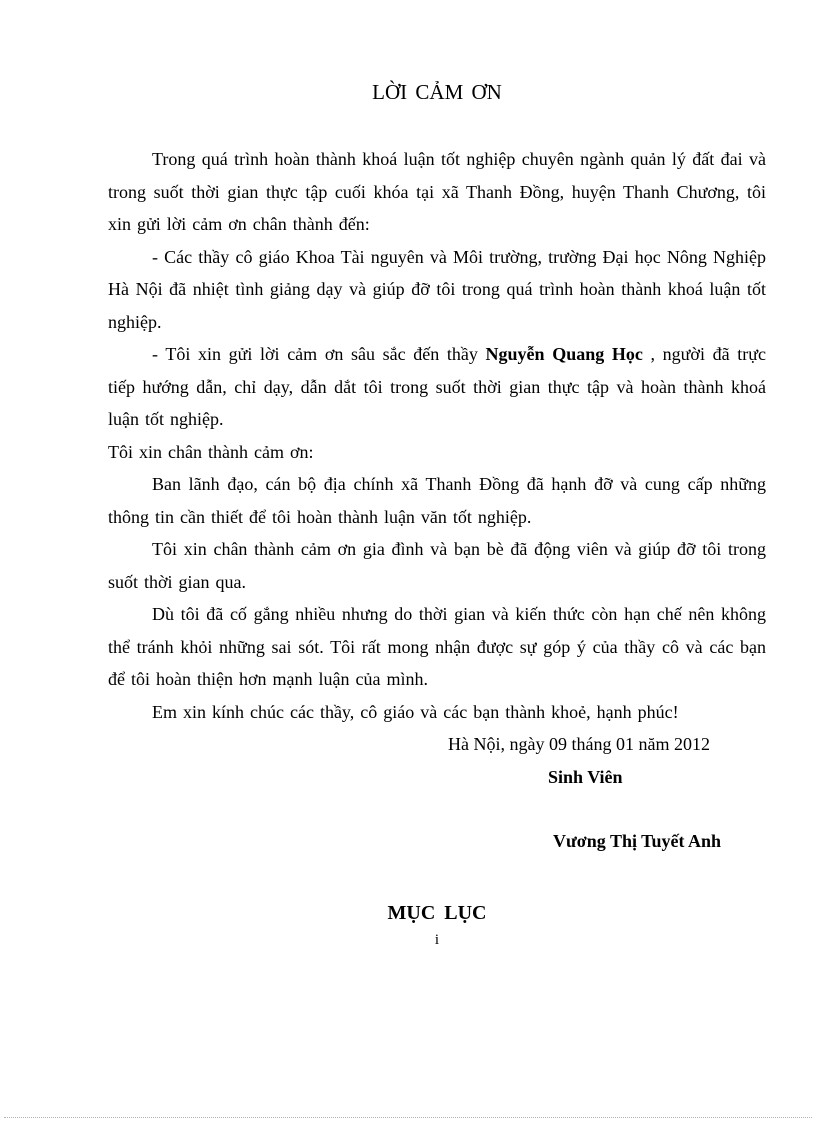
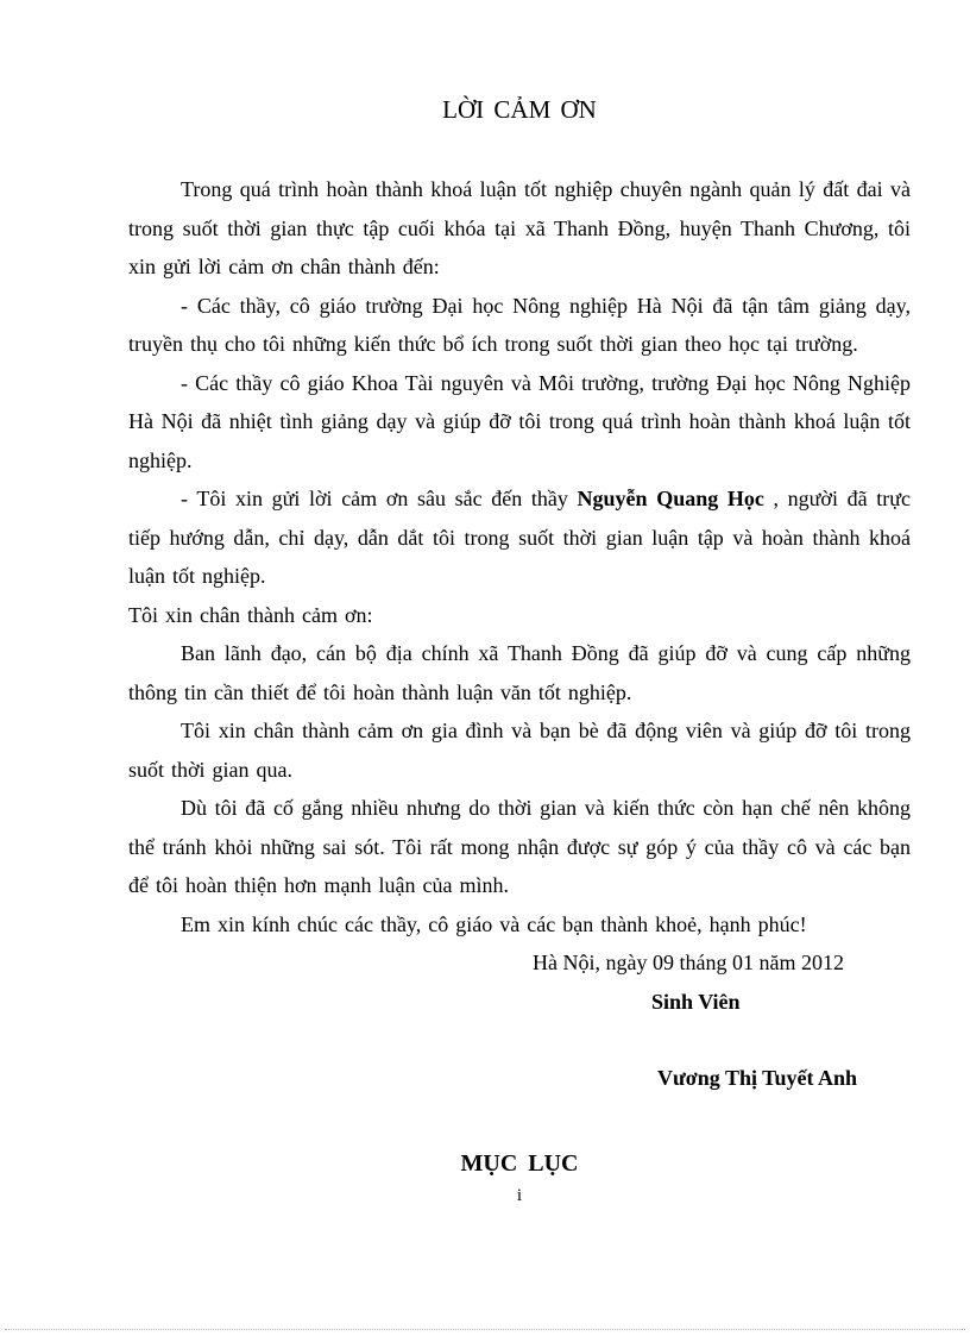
  LỜI CẢM ƠN
  Trong quá trình hoàn thành khoá luận tốt nghiệp chuyên ngành quản lý đất đai và trong suốt thời gian thực tập cuối khóa tại xã Thanh Đồng, huyện Thanh Chương, tôi xin gửi lời cảm ơn chân thành đến:
+ - Các thầy, cô giáo trường Đại học Nông nghiệp Hà Nội đã tận tâm giảng dạy, truyền thụ cho tôi những kiến thức bổ ích trong suốt thời gian theo học tại trường.
  - Các thầy cô giáo Khoa Tài nguyên và Môi trường, trường Đại học Nông Nghiệp Hà Nội đã nhiệt tình giảng dạy và giúp đỡ tôi trong quá trình hoàn thành khoá luận tốt nghiệp.
- - Tôi xin gửi lời cảm ơn sâu sắc đến thầy Nguyễn Quang Học , người đã trực tiếp hướng dẫn, chỉ dạy, dẫn dắt tôi trong suốt thời gian thực tập và hoàn thành khoá luận tốt nghiệp.
+ - Tôi xin gửi lời cảm ơn sâu sắc đến thầy Nguyễn Quang Học , người đã trực tiếp hướng dẫn, chỉ dạy, dẫn dắt tôi trong suốt thời gian luận tập và hoàn thành khoá luận tốt nghiệp.
  Tôi xin chân thành cảm ơn:
- Ban lãnh đạo, cán bộ địa chính xã Thanh Đồng đã hạnh đỡ và cung cấp những thông tin cần thiết để tôi hoàn thành luận văn tốt nghiệp.
+ Ban lãnh đạo, cán bộ địa chính xã Thanh Đồng đã giúp đỡ và cung cấp những thông tin cần thiết để tôi hoàn thành luận văn tốt nghiệp.
  Tôi xin chân thành cảm ơn gia đình và bạn bè đã động viên và giúp đỡ tôi trong suốt thời gian qua.
  Dù tôi đã cố gắng nhiều nhưng do thời gian và kiến thức còn hạn chế nên không thể tránh khỏi những sai sót. Tôi rất mong nhận được sự góp ý của thầy cô và các bạn để tôi hoàn thiện hơn mạnh luận của mình.
  Em xin kính chúc các thầy, cô giáo và các bạn thành khoẻ, hạnh phúc!
  Hà Nội, ngày 09 tháng 01 năm 2012
  Sinh Viên
  Vương Thị Tuyết Anh
  MỤC LỤC
  i
